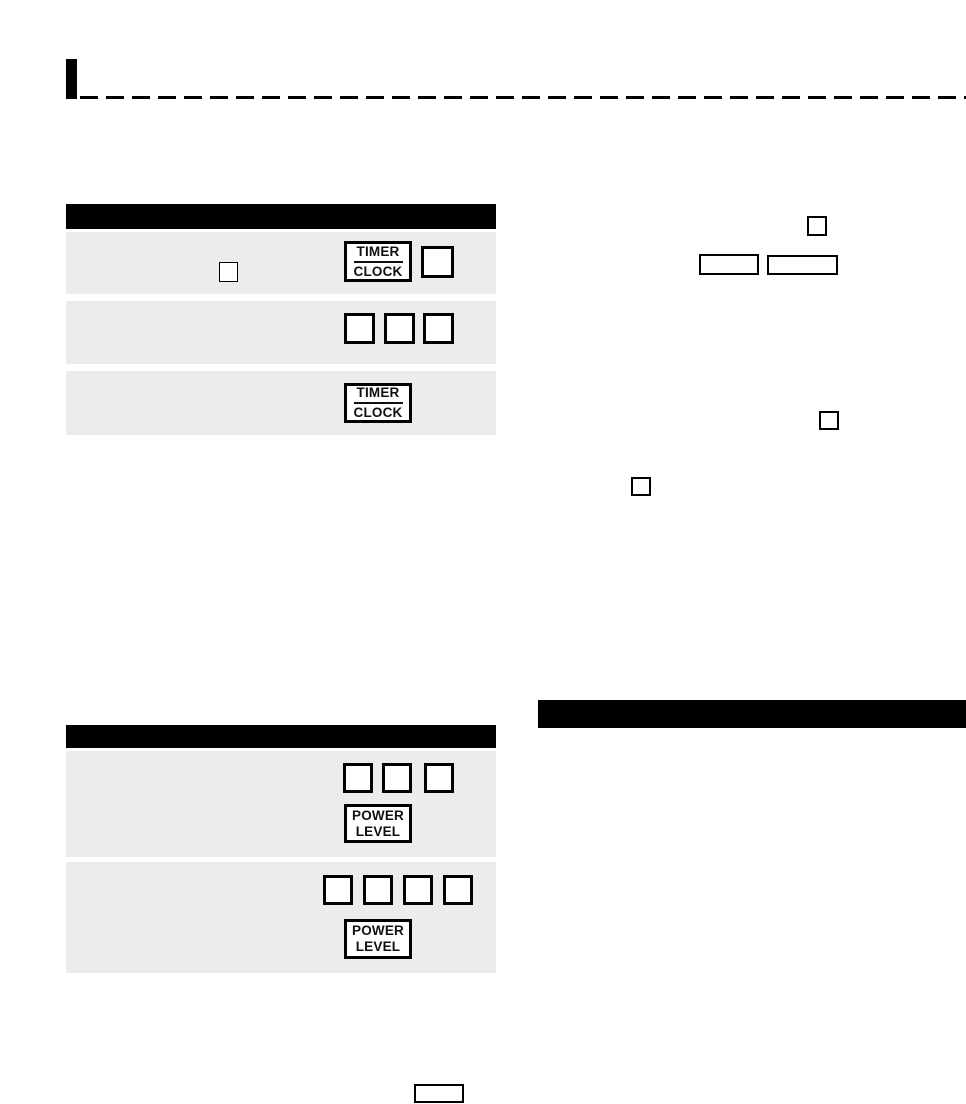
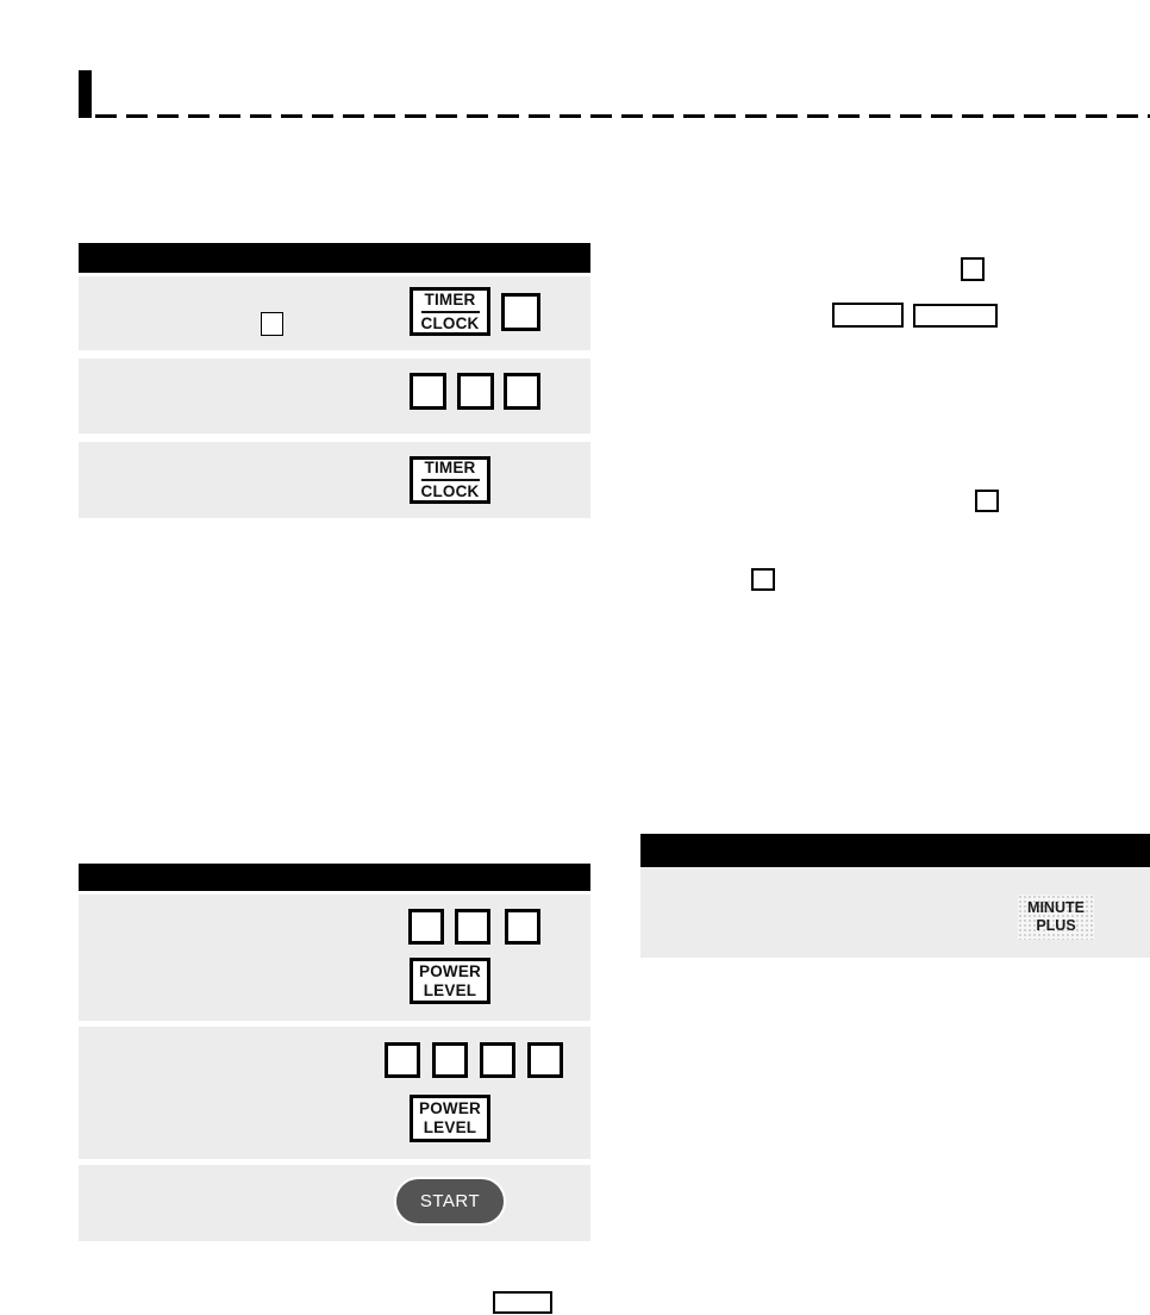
  TIMER
  CLOCK
  TIMER
  CLOCK
  POWER
  LEVEL
  POWER
  LEVEL
+ START
+ MINUTE
+ PLUS
